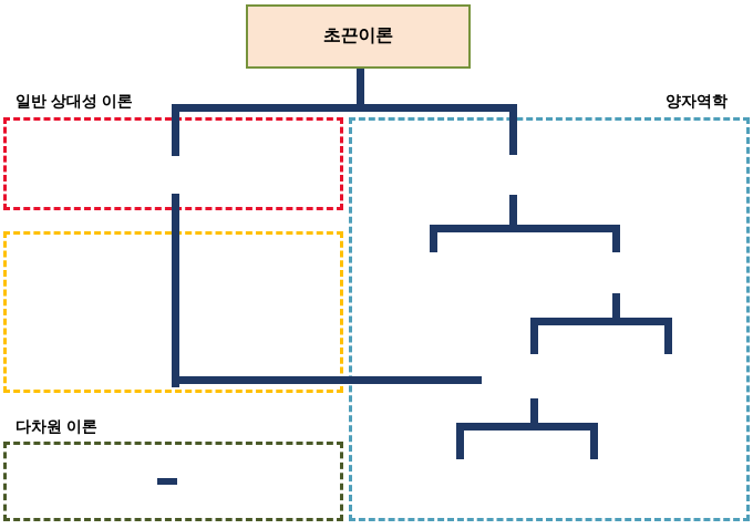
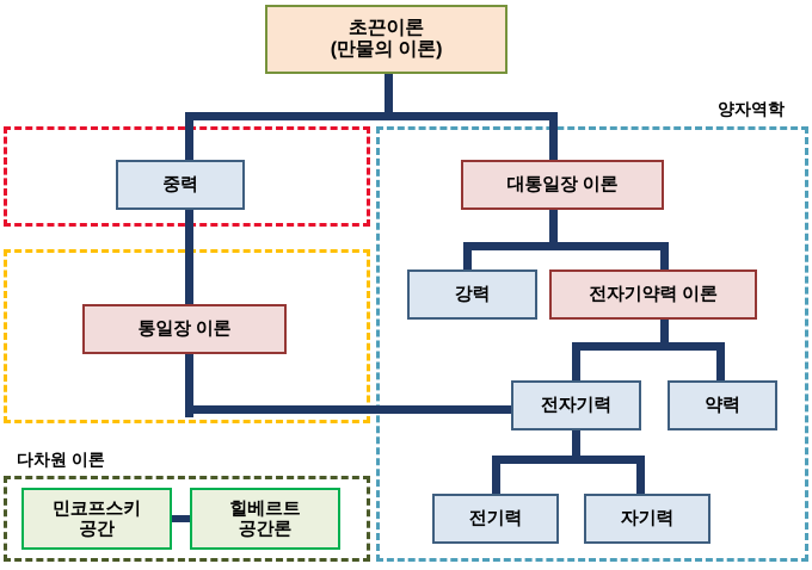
- 일반 상대성 이론
  다차원 이론
  양자역학
  초끈이론
+ (만물의 이론)
+ 중력
+ 통일장 이론
+ 대통일장 이론
+ 강력
+ 전자기약력 이론
+ 전자기력
+ 약력
+ 전기력
+ 자기력
+ 민코프스키
+ 공간
+ 힐베르트
+ 공간론
